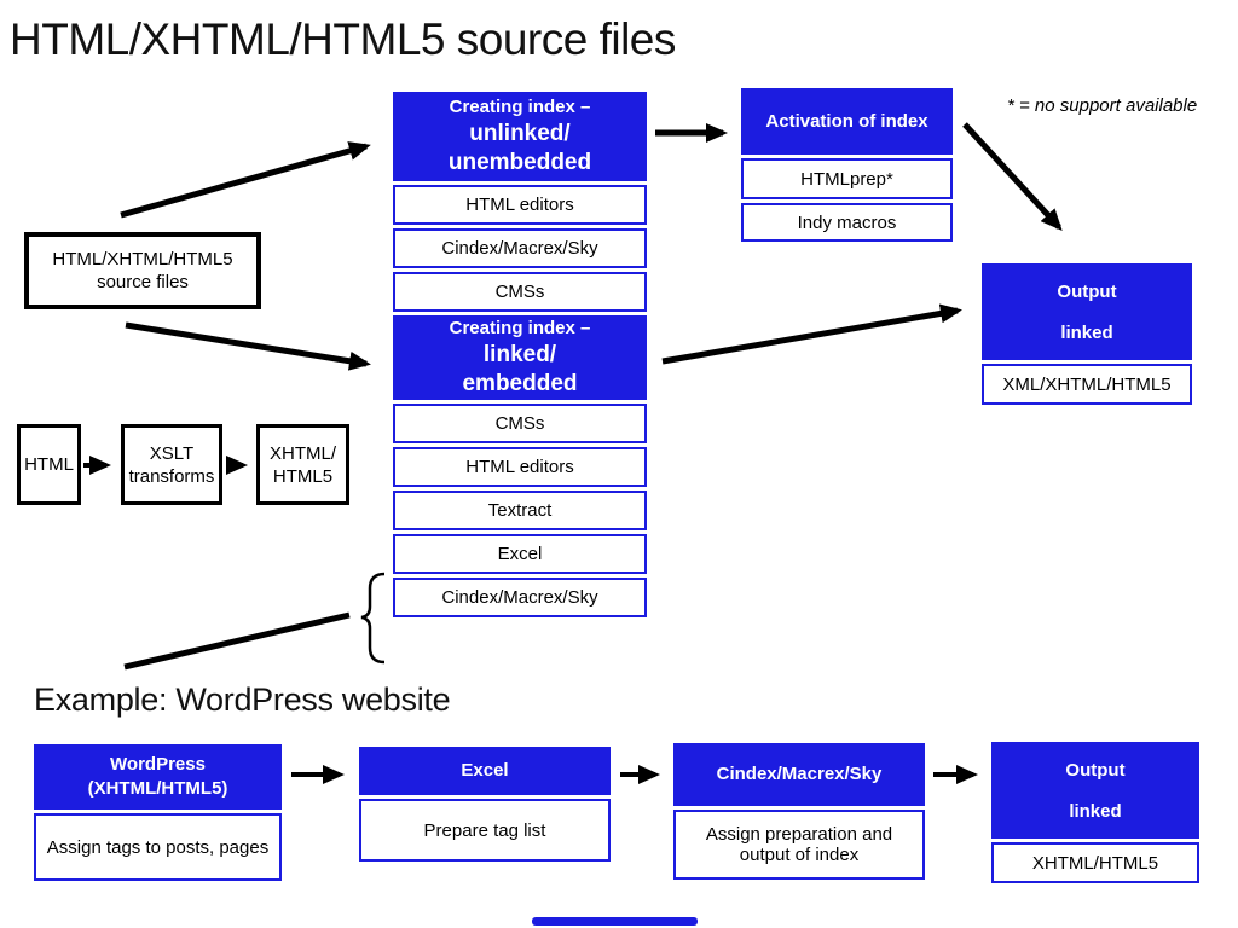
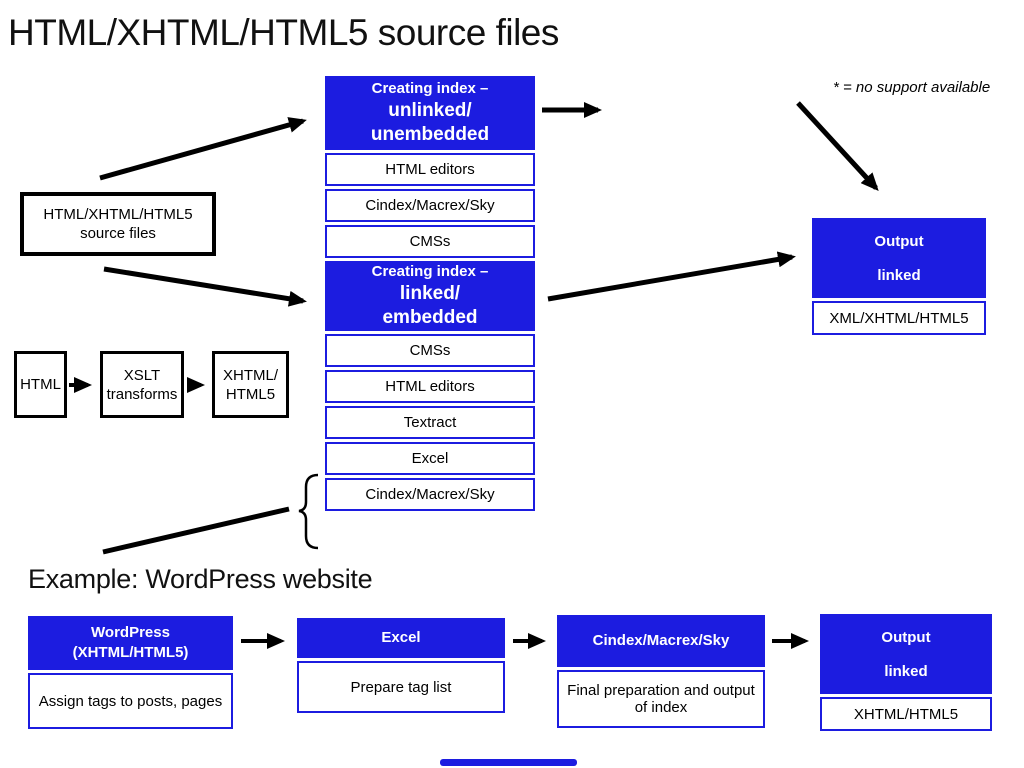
  HTML/XHTML/HTML5 source files
  * = no support available
  HTML/XHTML/HTML5
  source files
  Creating index –
  unlinked/
  unembedded
  HTML editors
  Cindex/Macrex/Sky
  CMSs
- Activation of index
- HTMLprep*
- Indy macros
  Creating index –
  linked/
  embedded
  CMSs
  HTML editors
  Textract
  Excel
  Cindex/Macrex/Sky
  Output
  linked
  XML/XHTML/HTML5
  HTML
  XSLT
  transforms
  XHTML/
  HTML5
  Example: WordPress website
  WordPress
  (XHTML/HTML5)
  Assign tags to posts, pages
  Excel
  Prepare tag list
  Cindex/Macrex/Sky
- Assign preparation and output of index
+ Final preparation and output of index
  Output
  linked
  XHTML/HTML5
